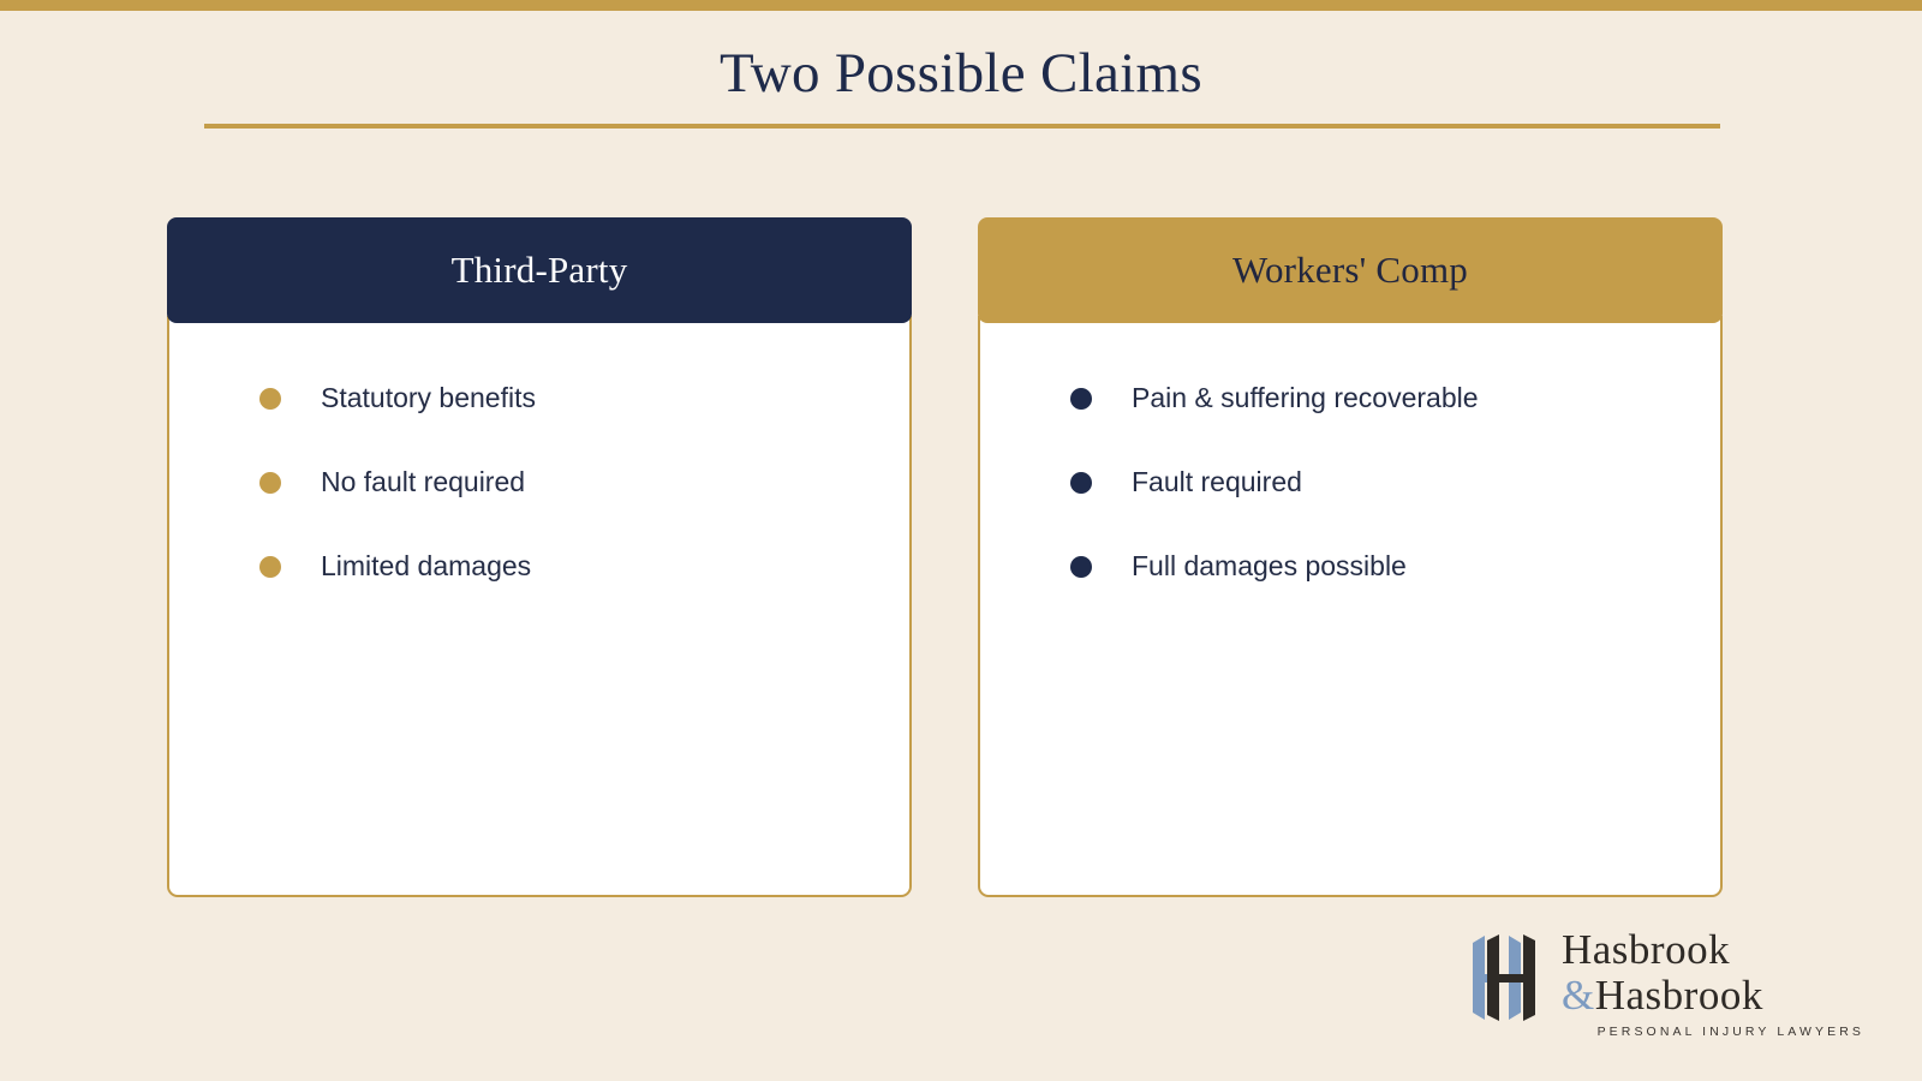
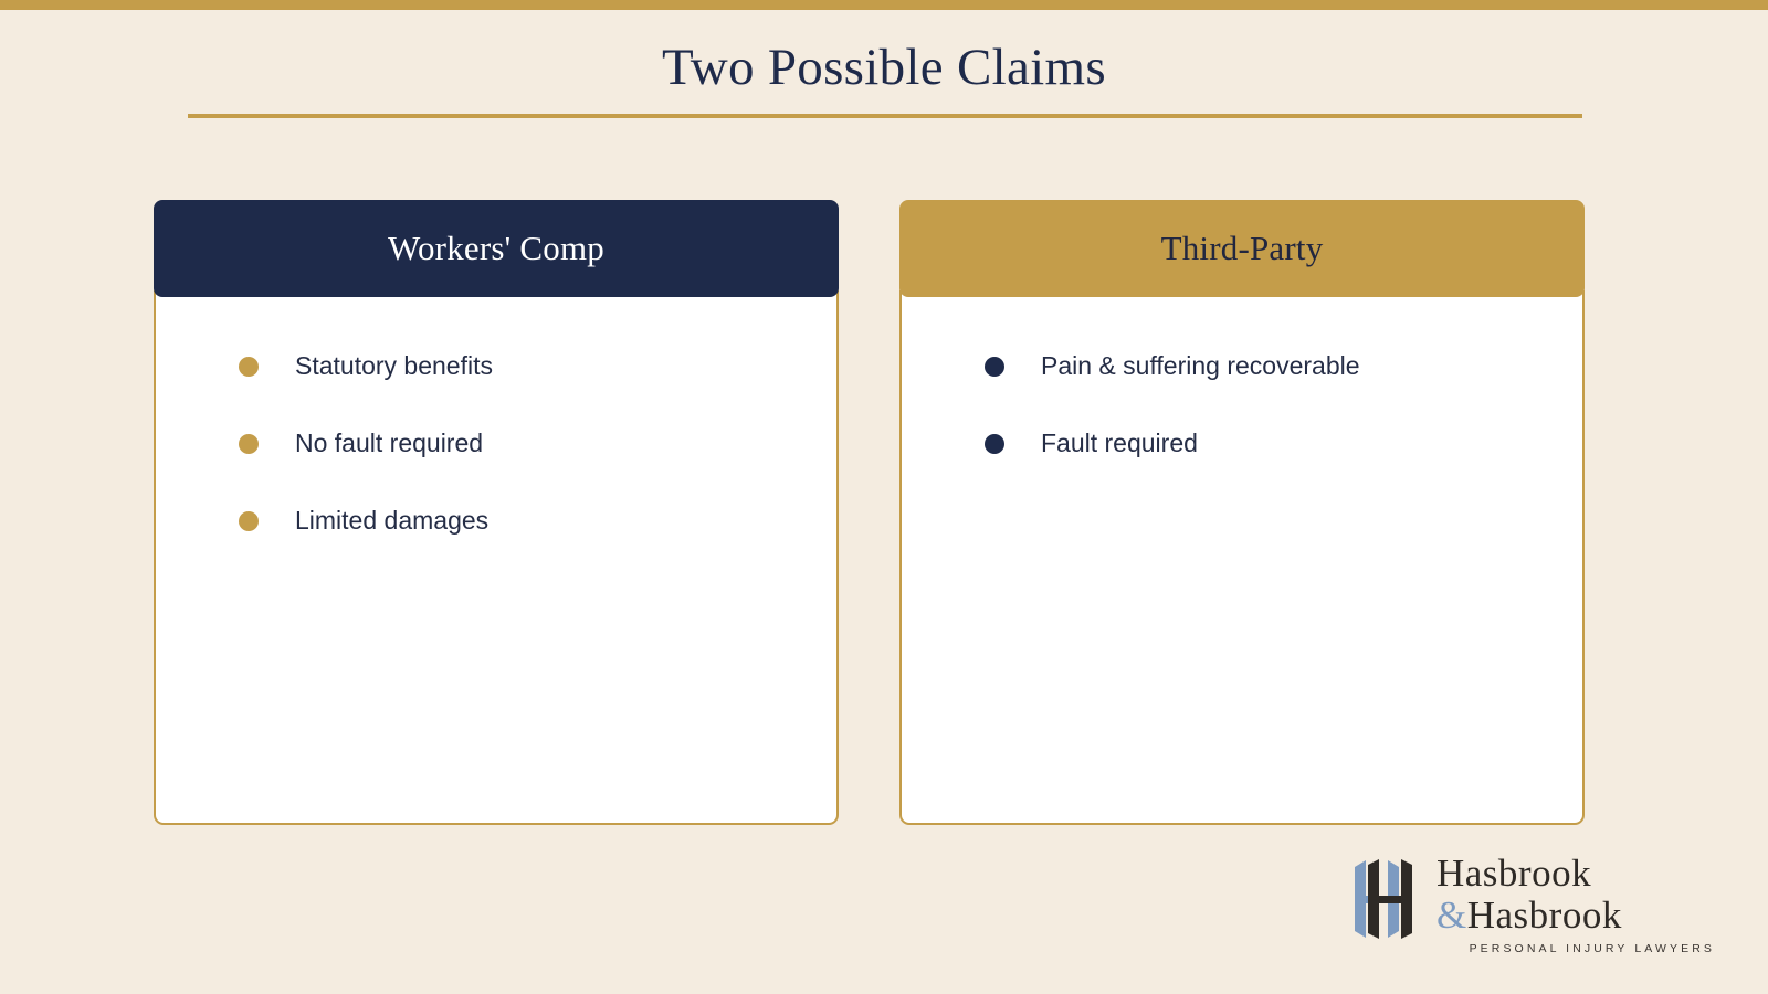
  Two Possible Claims
- Third-Party
+ Workers' Comp
  Statutory benefits
  No fault required
  Limited damages
- Workers' Comp
+ Third-Party
  Pain & suffering recoverable
  Fault required
- Full damages possible
  Hasbrook
  &Hasbrook
  PERSONAL INJURY LAWYERS
